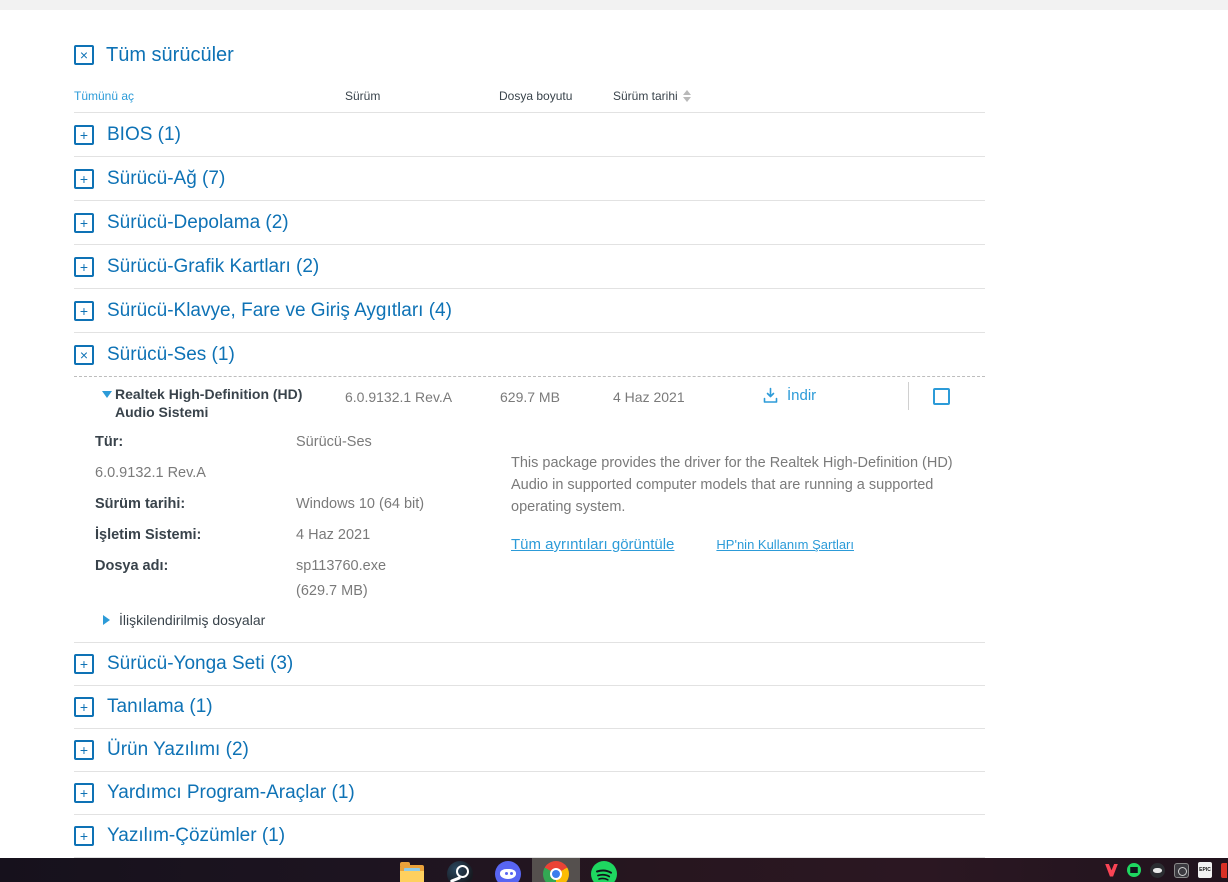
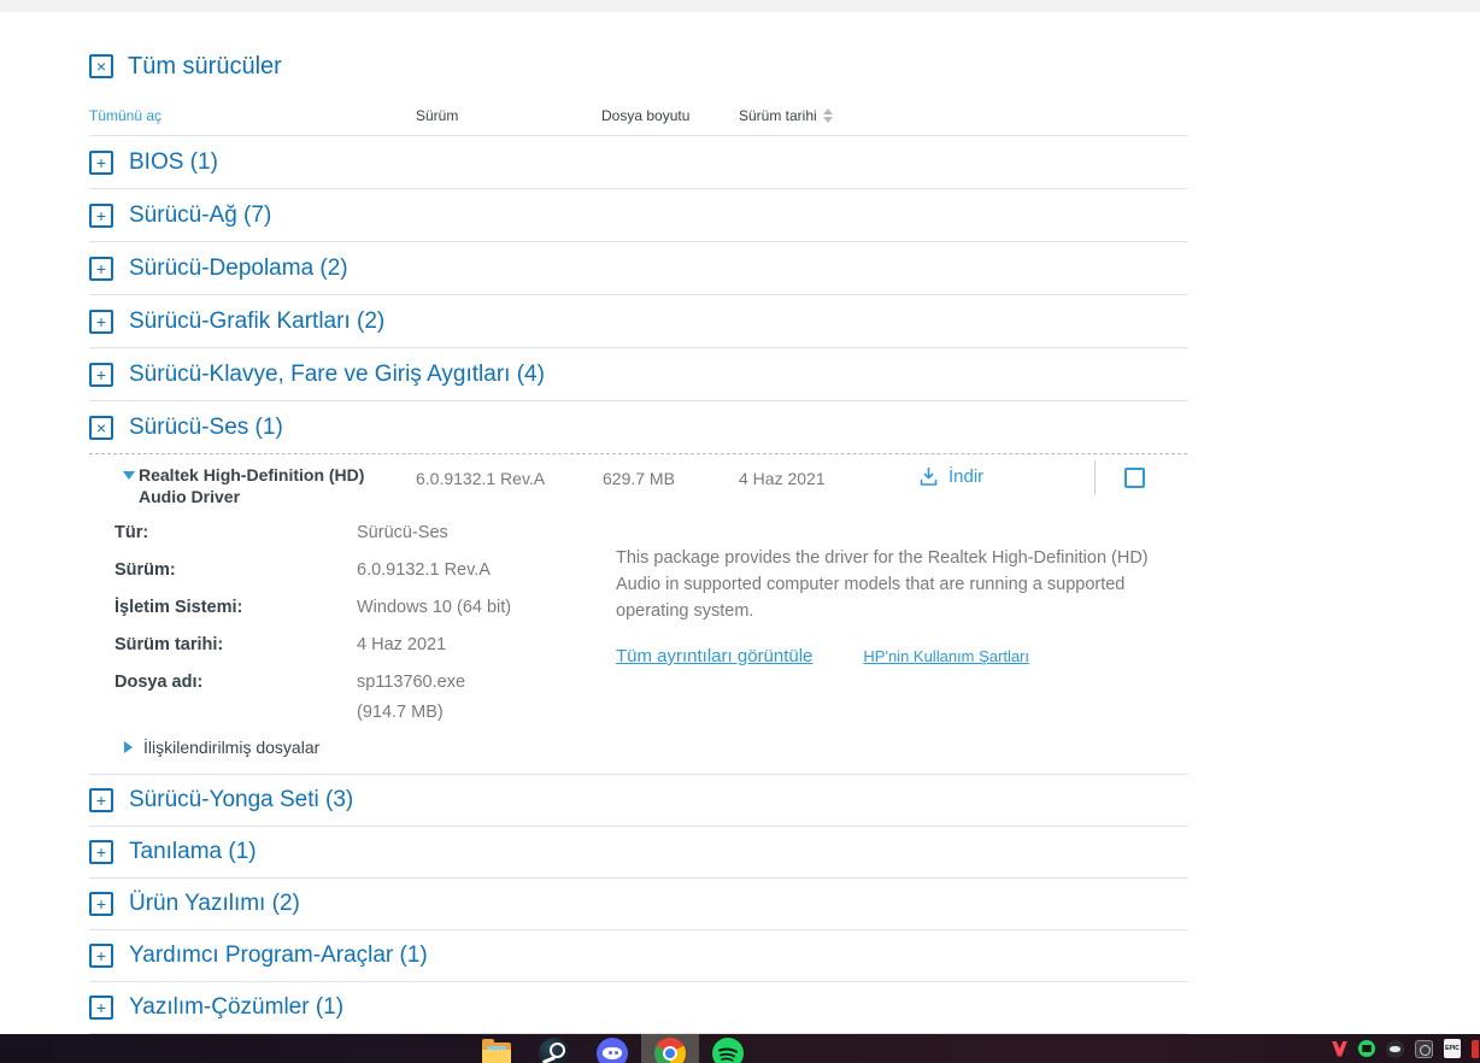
  ×
  Tüm sürücüler
  Tümünü aç
  Sürüm
  Dosya boyutu
  Sürüm tarihi
  +
  BIOS (1)
  +
  Sürücü-Ağ (7)
  +
  Sürücü-Depolama (2)
  +
  Sürücü-Grafik Kartları (2)
  +
  Sürücü-Klavye, Fare ve Giriş Aygıtları (4)
  ×
  Sürücü-Ses (1)
- Realtek High-Definition (HD) Audio Sistemi
+ Realtek High-Definition (HD) Audio Driver
  6.0.9132.1 Rev.A
  629.7 MB
  4 Haz 2021
  İndir
  Tür:
  Sürücü-Ses
+ Sürüm:
  6.0.9132.1 Rev.A
- Sürüm tarihi:
+ İşletim Sistemi:
  Windows 10 (64 bit)
- İşletim Sistemi:
+ Sürüm tarihi:
  4 Haz 2021
  Dosya adı:
  sp113760.exe
- (629.7 MB)
+ (914.7 MB)
  This package provides the driver for the Realtek High-Definition (HD) Audio in supported computer models that are running a supported operating system.
  Tüm ayrıntıları görüntüle
  HP'nin Kullanım Şartları
  İlişkilendirilmiş dosyalar
  +
  Sürücü-Yonga Seti (3)
  +
  Tanılama (1)
  +
  Ürün Yazılımı (2)
  +
  Yardımcı Program-Araçlar (1)
  +
  Yazılım-Çözümler (1)
